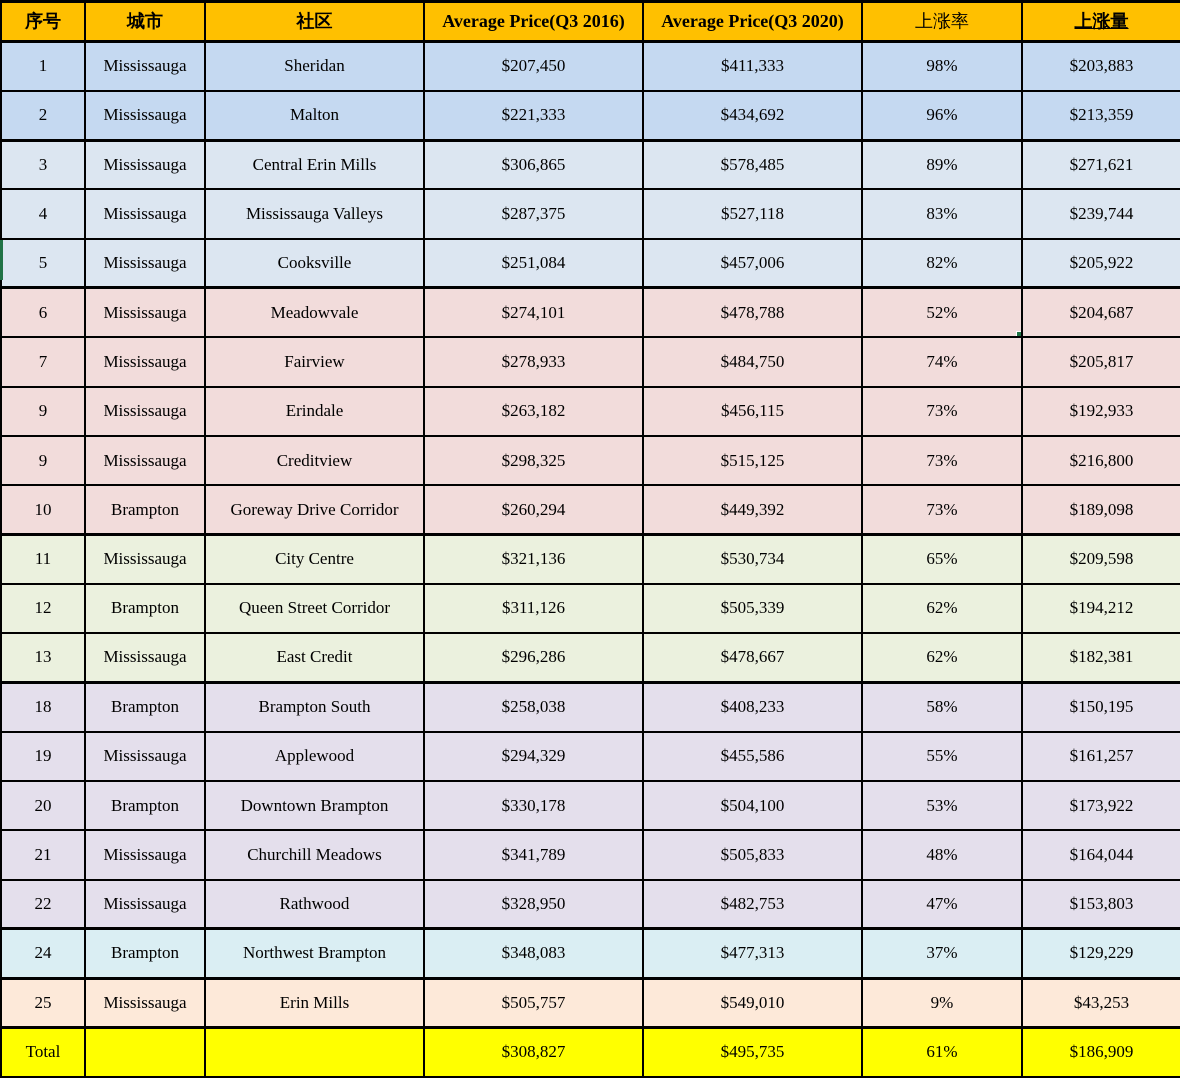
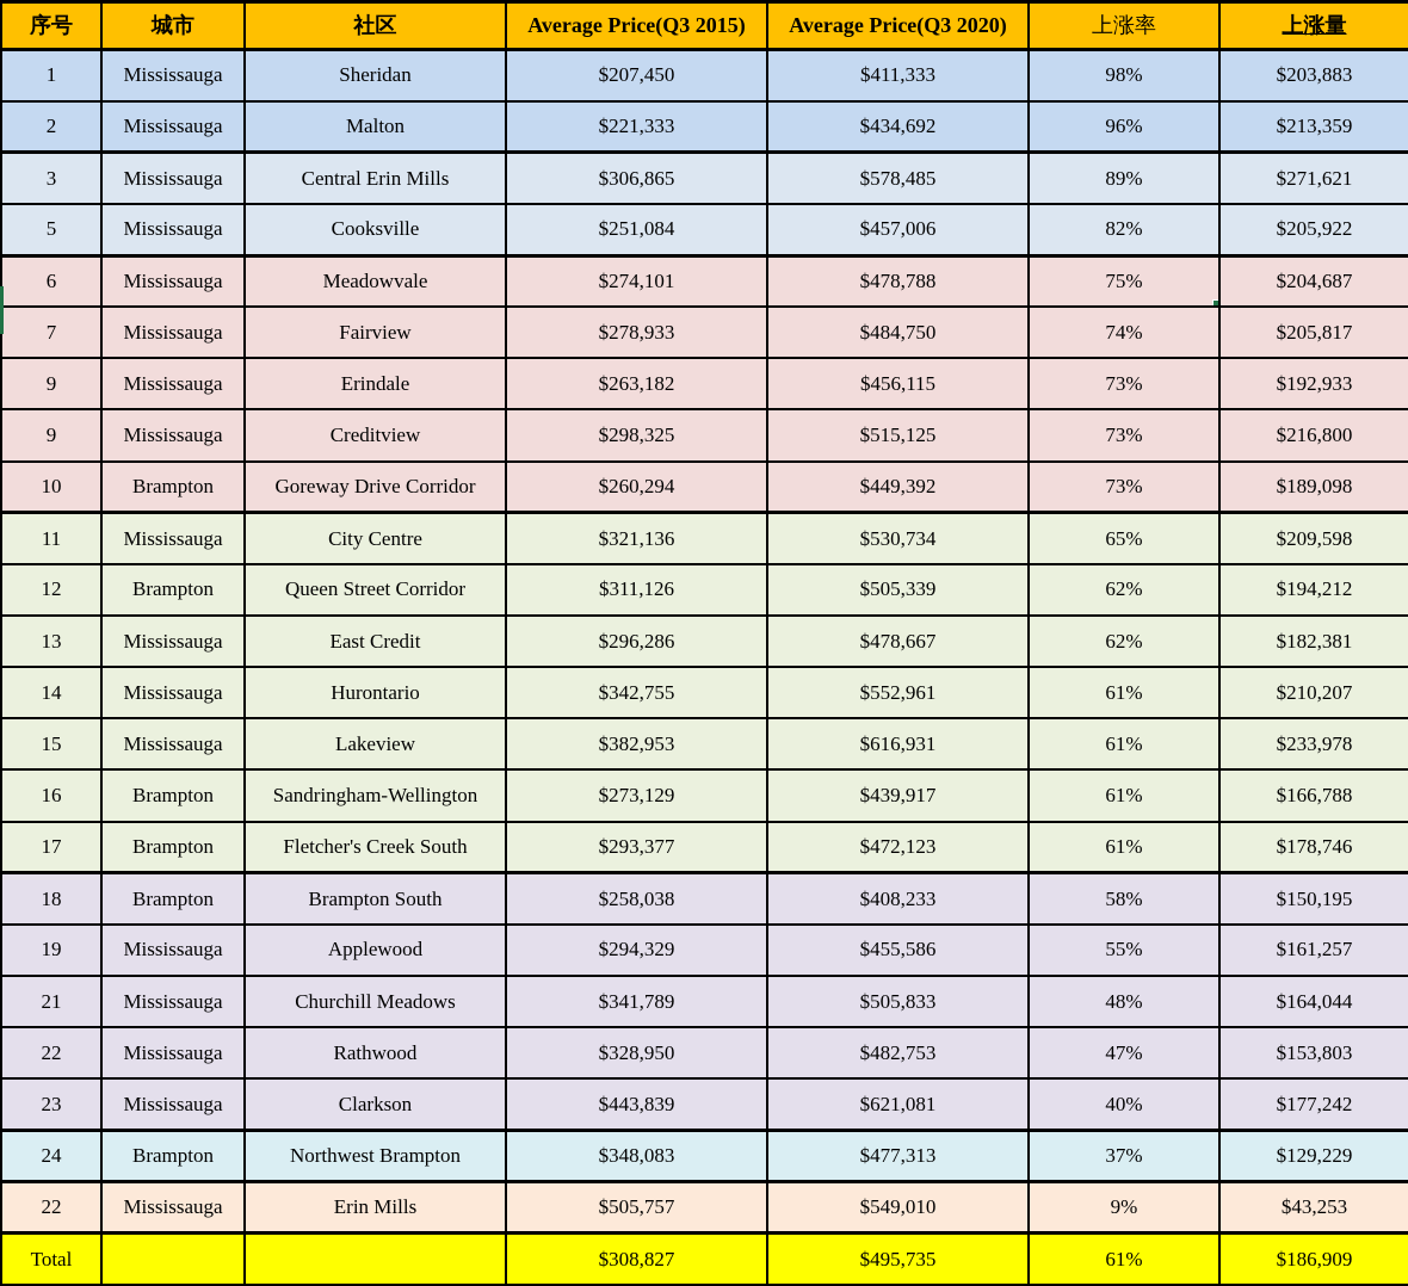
- 序号	城市	社区	Average Price(Q3 2016)	Average Price(Q3 2020)	上涨率	上涨量
+ 序号	城市	社区	Average Price(Q3 2015)	Average Price(Q3 2020)	上涨率	上涨量
  1	Mississauga	Sheridan	$207,450	$411,333	98%	$203,883
  2	Mississauga	Malton	$221,333	$434,692	96%	$213,359
  3	Mississauga	Central Erin Mills	$306,865	$578,485	89%	$271,621
- 4	Mississauga	Mississauga Valleys	$287,375	$527,118	83%	$239,744
  5	Mississauga	Cooksville	$251,084	$457,006	82%	$205,922
- 6	Mississauga	Meadowvale	$274,101	$478,788	52%	$204,687
+ 6	Mississauga	Meadowvale	$274,101	$478,788	75%	$204,687
  7	Mississauga	Fairview	$278,933	$484,750	74%	$205,817
  9	Mississauga	Erindale	$263,182	$456,115	73%	$192,933
  9	Mississauga	Creditview	$298,325	$515,125	73%	$216,800
  10	Brampton	Goreway Drive Corridor	$260,294	$449,392	73%	$189,098
  11	Mississauga	City Centre	$321,136	$530,734	65%	$209,598
  12	Brampton	Queen Street Corridor	$311,126	$505,339	62%	$194,212
  13	Mississauga	East Credit	$296,286	$478,667	62%	$182,381
+ 14	Mississauga	Hurontario	$342,755	$552,961	61%	$210,207
+ 15	Mississauga	Lakeview	$382,953	$616,931	61%	$233,978
+ 16	Brampton	Sandringham-Wellington	$273,129	$439,917	61%	$166,788
+ 17	Brampton	Fletcher's Creek South	$293,377	$472,123	61%	$178,746
  18	Brampton	Brampton South	$258,038	$408,233	58%	$150,195
  19	Mississauga	Applewood	$294,329	$455,586	55%	$161,257
- 20	Brampton	Downtown Brampton	$330,178	$504,100	53%	$173,922
  21	Mississauga	Churchill Meadows	$341,789	$505,833	48%	$164,044
  22	Mississauga	Rathwood	$328,950	$482,753	47%	$153,803
+ 23	Mississauga	Clarkson	$443,839	$621,081	40%	$177,242
  24	Brampton	Northwest Brampton	$348,083	$477,313	37%	$129,229
- 25	Mississauga	Erin Mills	$505,757	$549,010	9%	$43,253
+ 22	Mississauga	Erin Mills	$505,757	$549,010	9%	$43,253
  Total			$308,827	$495,735	61%	$186,909
